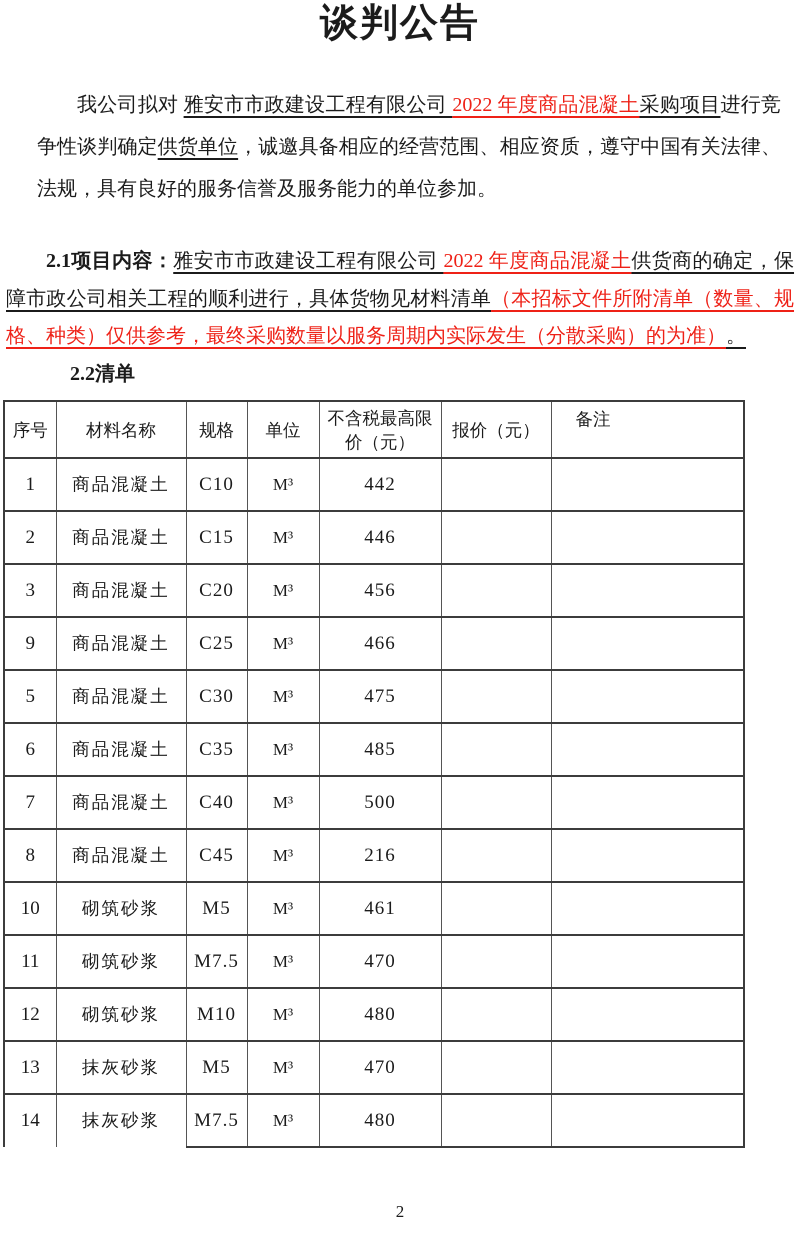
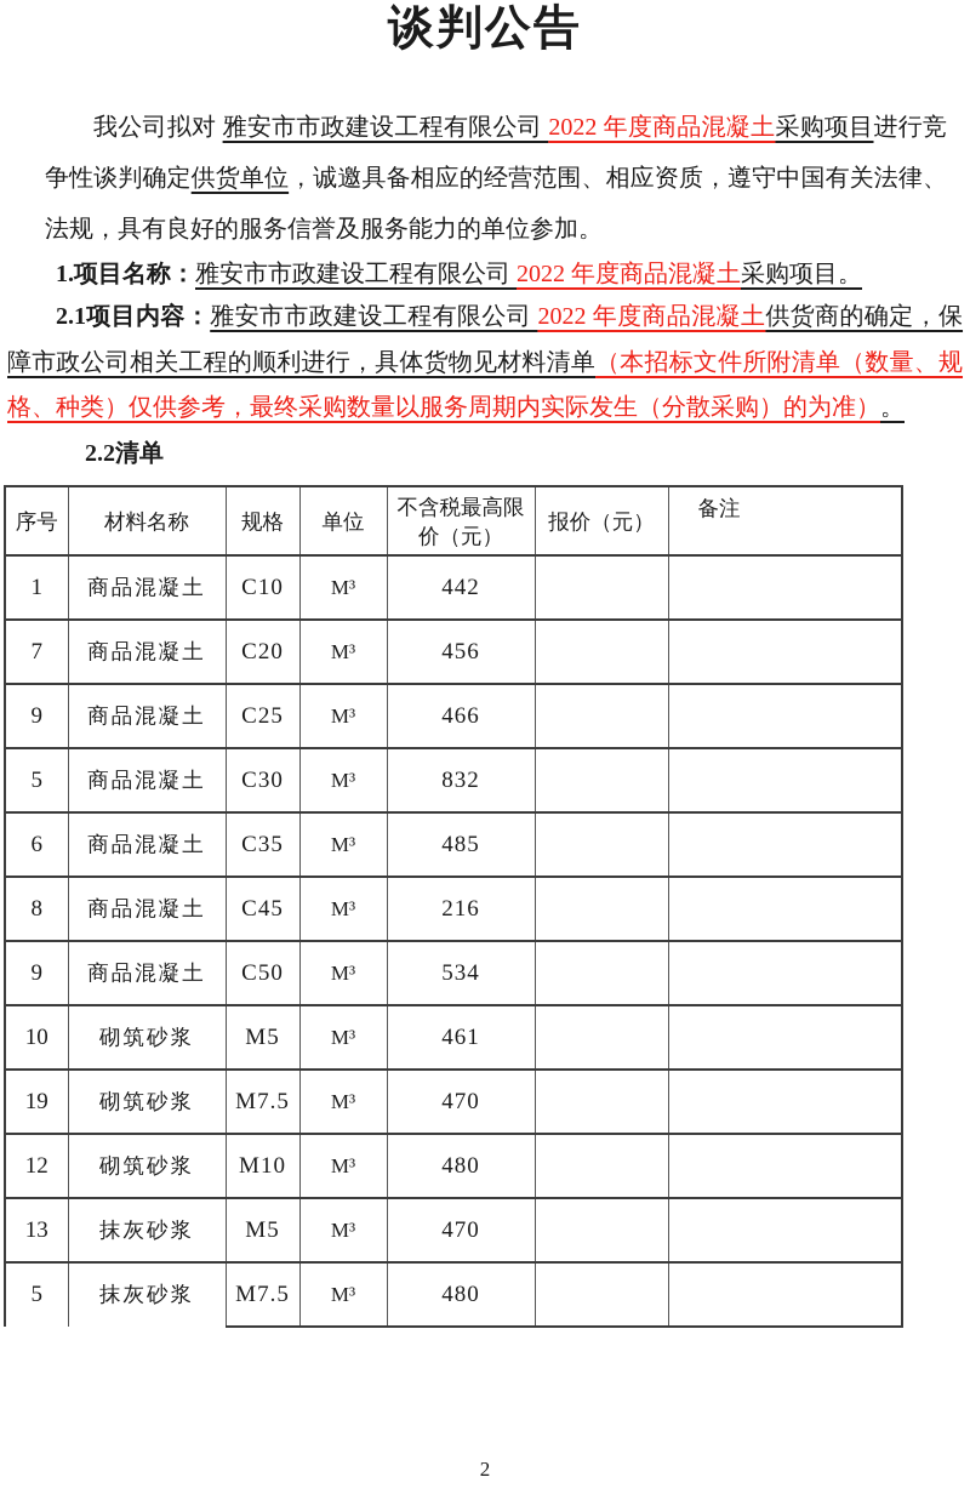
  谈判公告
  我公司拟对 雅安市市政建设工程有限公司 2022 年度商品混凝土采购项目进行竞争性谈判确定供货单位，诚邀具备相应的经营范围、相应资质，遵守中国有关法律、法规，具有良好的服务信誉及服务能力的单位参加。
+ 1.项目名称：雅安市市政建设工程有限公司 2022 年度商品混凝土采购项目。
  2.1项目内容：雅安市市政建设工程有限公司 2022 年度商品混凝土供货商的确定，保障市政公司相关工程的顺利进行，具体货物见材料清单（本招标文件所附清单（数量、规格、种类）仅供参考，最终采购数量以服务周期内实际发生（分散采购）的为准）。
  2.2清单
  序号	材料名称	规格	单位	不含税最高限价（元）	报价（元）	备注
  1	商品混凝土	C10	M³	442
- 2	商品混凝土	C15	M³	446
- 3	商品混凝土	C20	M³	456
+ 7	商品混凝土	C20	M³	456
  9	商品混凝土	C25	M³	466
- 5	商品混凝土	C30	M³	475
+ 5	商品混凝土	C30	M³	832
  6	商品混凝土	C35	M³	485
- 7	商品混凝土	C40	M³	500
  8	商品混凝土	C45	M³	216
+ 9	商品混凝土	C50	M³	534
  10	砌筑砂浆	M5	M³	461
- 11	砌筑砂浆	M7.5	M³	470
+ 19	砌筑砂浆	M7.5	M³	470
  12	砌筑砂浆	M10	M³	480
  13	抹灰砂浆	M5	M³	470
- 14	抹灰砂浆	M7.5	M³	480
+ 5	抹灰砂浆	M7.5	M³	480
  2
